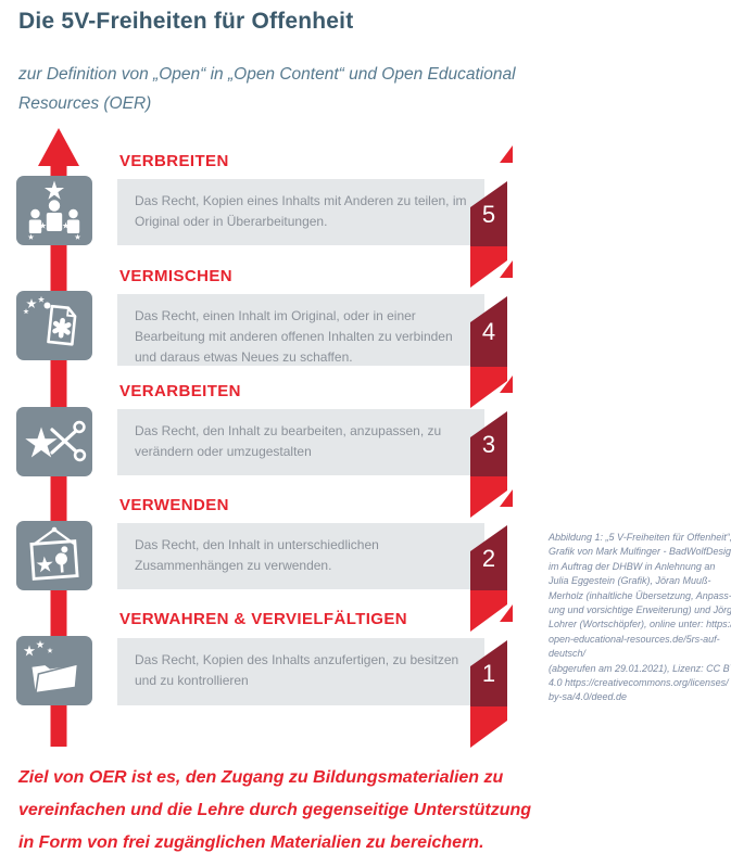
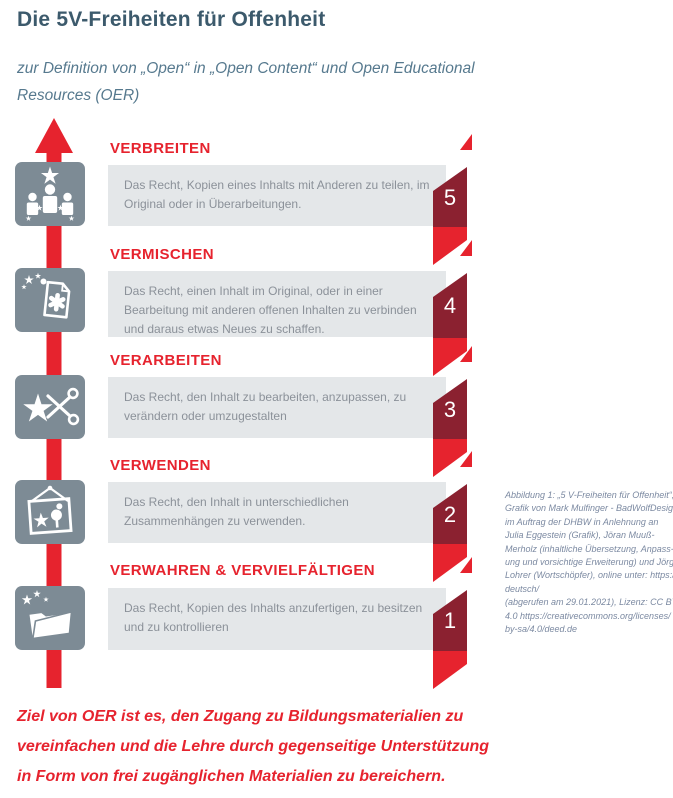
  Die 5V-Freiheiten für Offenheit
  zur Definition von „Open“ in „Open Content“ und Open Educational
  Resources (OER)
  VERBREITEN
  Das Recht, Kopien eines Inhalts mit Anderen zu teilen, im Original oder in Überarbeitungen.
  5
  VERMISCHEN
  Das Recht, einen Inhalt im Original, oder in einer Bearbeitung mit anderen offenen Inhalten zu verbinden und daraus etwas Neues zu schaffen.
  4
  VERARBEITEN
  Das Recht, den Inhalt zu bearbeiten, anzupassen, zu verändern oder umzugestalten
  3
  VERWENDEN
  Das Recht, den Inhalt in unterschiedlichen Zusammenhängen zu verwenden.
  2
  VERWAHREN & VERVIELFÄLTIGEN
  Das Recht, Kopien des Inhalts anzufertigen, zu besitzen und zu kontrollieren
  1
  Abbildung 1: „5 V-Freiheiten für Offenheit“
  Grafik von Mark Mulfinger - BadWolfDesig
  im Auftrag der DHBW in Anlehnung an
  Julia Eggestein (Grafik), Jöran Muuß-
  Merholz (inhaltliche Übersetzung, Anpass-
  ung und vorsichtige Erweiterung) und Jörg
  Lohrer (Wortschöpfer), online unter: https:
- open-educational-resources.de/5rs-auf-
  deutsch/
  (abgerufen am 29.01.2021), Lizenz: CC B
  4.0 https://creativecommons.org/licenses/
  by-sa/4.0/deed.de
  Ziel von OER ist es, den Zugang zu Bildungsmaterialien zu
  vereinfachen und die Lehre durch gegenseitige Unterstützung
  in Form von frei zugänglichen Materialien zu bereichern.
